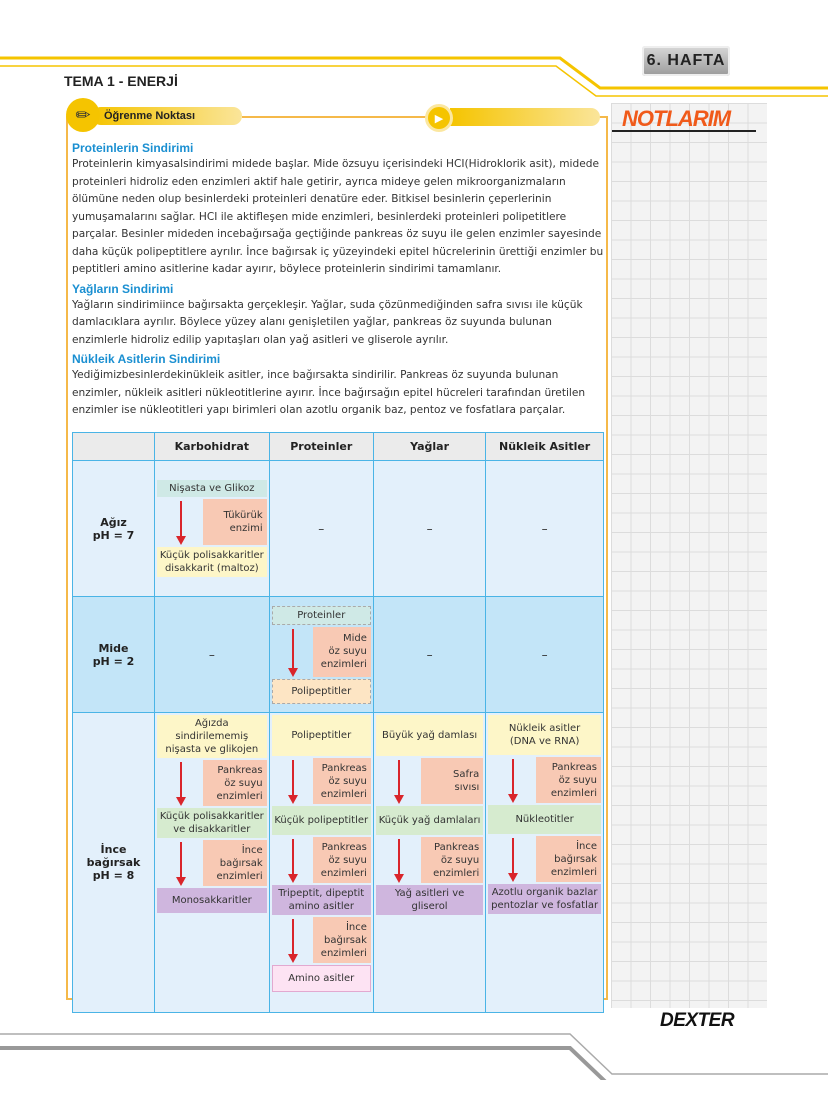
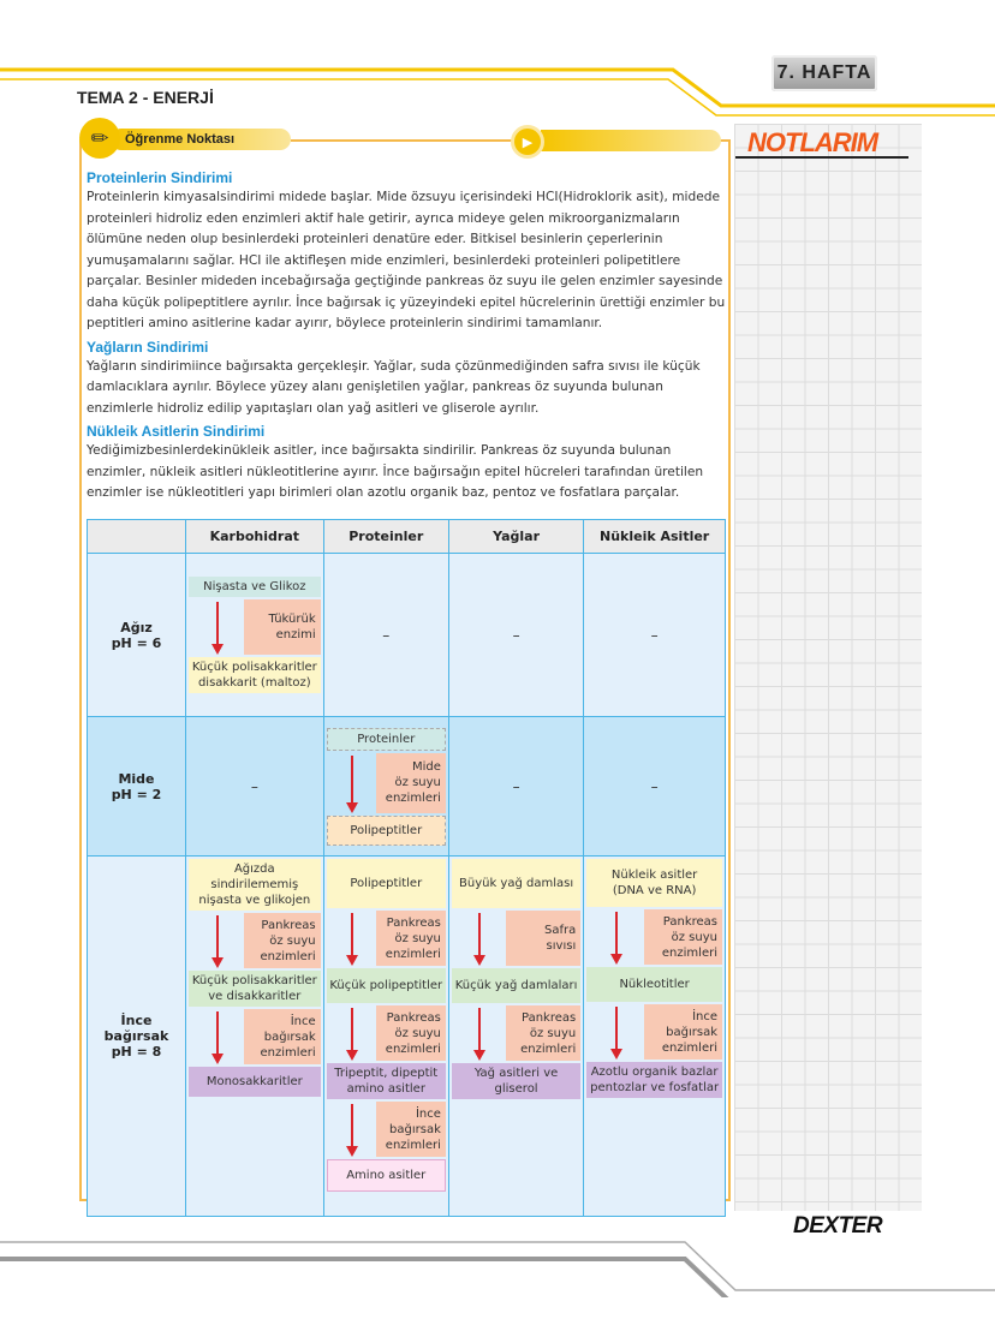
- 6. HAFTA
+ 7. HAFTA
- TEMA 1 - ENERJİ
+ TEMA 2 - ENERJİ
  Öğrenme Noktası
  ✏
  ▶
  Proteinlerin Sindirimi
  Proteinlerin kimyasalsindirimi midede başlar. Mide özsuyu içerisindeki HCI(Hidroklorik asit), midede proteinleri hidroliz eden enzimleri aktif hale getirir, ayrıca mideye gelen mikroorganizmaların ölümüne neden olup besinlerdeki proteinleri denatüre eder. Bitkisel besinlerin çeperlerinin yumuşamalarını sağlar. HCI ile aktifleşen mide enzimleri, besinlerdeki proteinleri polipetitlere parçalar. Besinler mideden incebağırsağa geçtiğinde pankreas öz suyu ile gelen enzimler sayesinde daha küçük polipeptitlere ayrılır. İnce bağırsak iç yüzeyindeki epitel hücrelerinin ürettiği enzimler bu peptitleri amino asitlerine kadar ayırır, böylece proteinlerin sindirimi tamamlanır.
  Yağların Sindirimi
  Yağların sindirimiince bağırsakta gerçekleşir. Yağlar, suda çözünmediğinden safra sıvısı ile küçük damlacıklara ayrılır. Böylece yüzey alanı genişletilen yağlar, pankreas öz suyunda bulunan enzimlerle hidroliz edilip yapıtaşları olan yağ asitleri ve gliserole ayrılır.
  Nükleik Asitlerin Sindirimi
  Yediğimizbesinlerdekinükleik asitler, ince bağırsakta sindirilir. Pankreas öz suyunda bulunan enzimler, nükleik asitleri nükleotitlerine ayırır. İnce bağırsağın epitel hücreleri tarafından üretilen enzimler ise nükleotitleri yapı birimleri olan azotlu organik baz, pentoz ve fosfatlara parçalar.
  	Karbohidrat	Proteinler	Yağlar	Nükleik Asitler
- AğızpH = 7	Nişasta ve Glikoz Tükürükenzimi Küçük polisakkaritlerdisakkarit (maltoz)	–	–	–
+ AğızpH = 6	Nişasta ve Glikoz Tükürükenzimi Küçük polisakkaritlerdisakkarit (maltoz)	–	–	–
  MidepH = 2	–	Proteinler Mideöz suyuenzimleri Polipeptitler	–	–
  İnce bağırsakpH = 8	Ağızdasindirilememişnişasta ve glikojen Pankreasöz suyuenzimleri Küçük polisakkaritlerve disakkaritler İncebağırsakenzimleri Monosakkaritler	Polipeptitler Pankreasöz suyuenzimleri Küçük polipeptitler Pankreasöz suyuenzimleri Tripeptit, dipeptitamino asitler İncebağırsakenzimleri Amino asitler	Büyük yağ damlası Safrasıvısı Küçük yağ damlaları Pankreasöz suyuenzimleri Yağ asitleri vegliserol	Nükleik asitler(DNA ve RNA) Pankreasöz suyuenzimleri Nükleotitler İncebağırsakenzimleri Azotlu organik bazlarpentozlar ve fosfatlar
  NOTLARIM
  DEXTER
